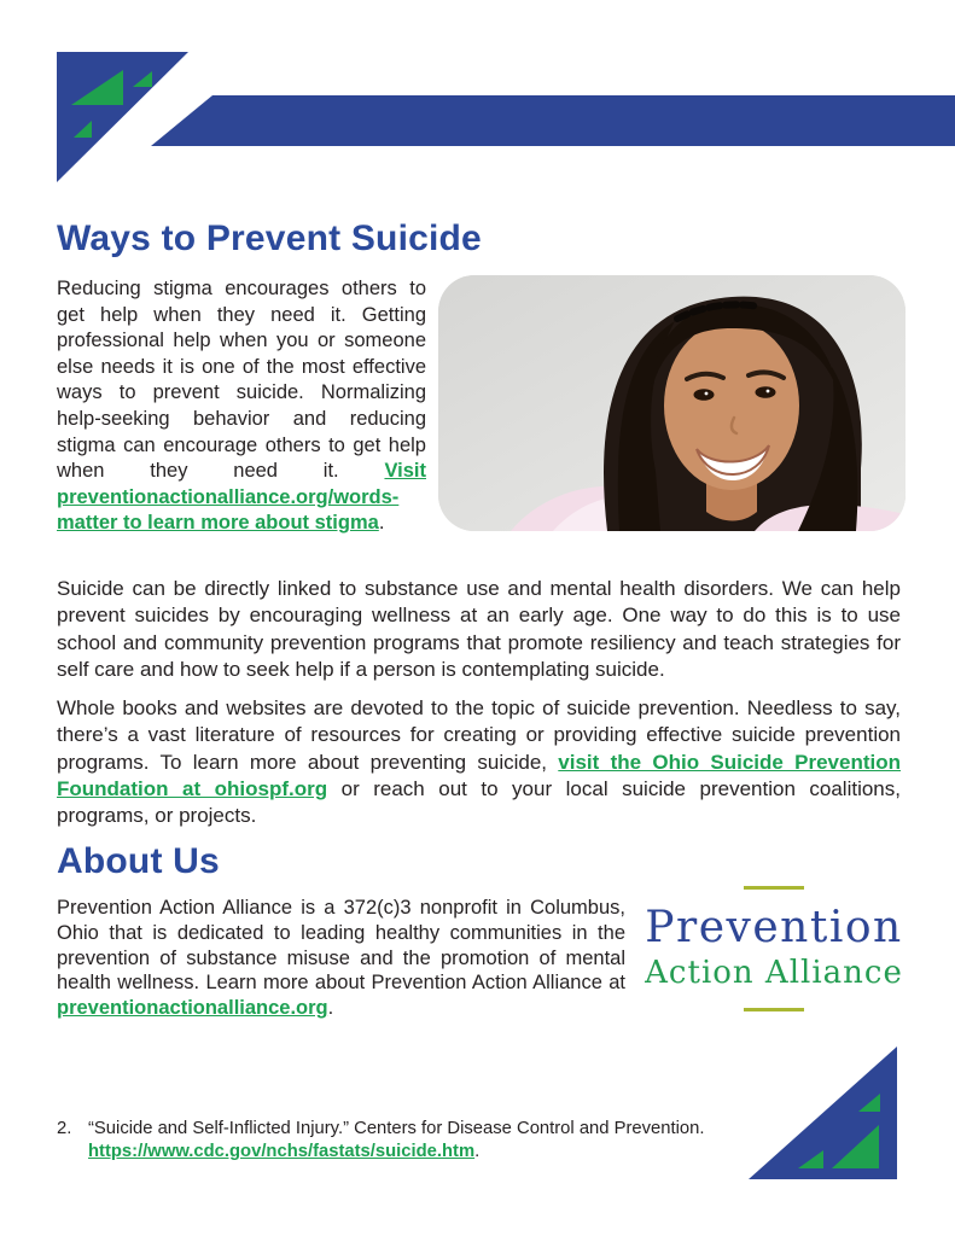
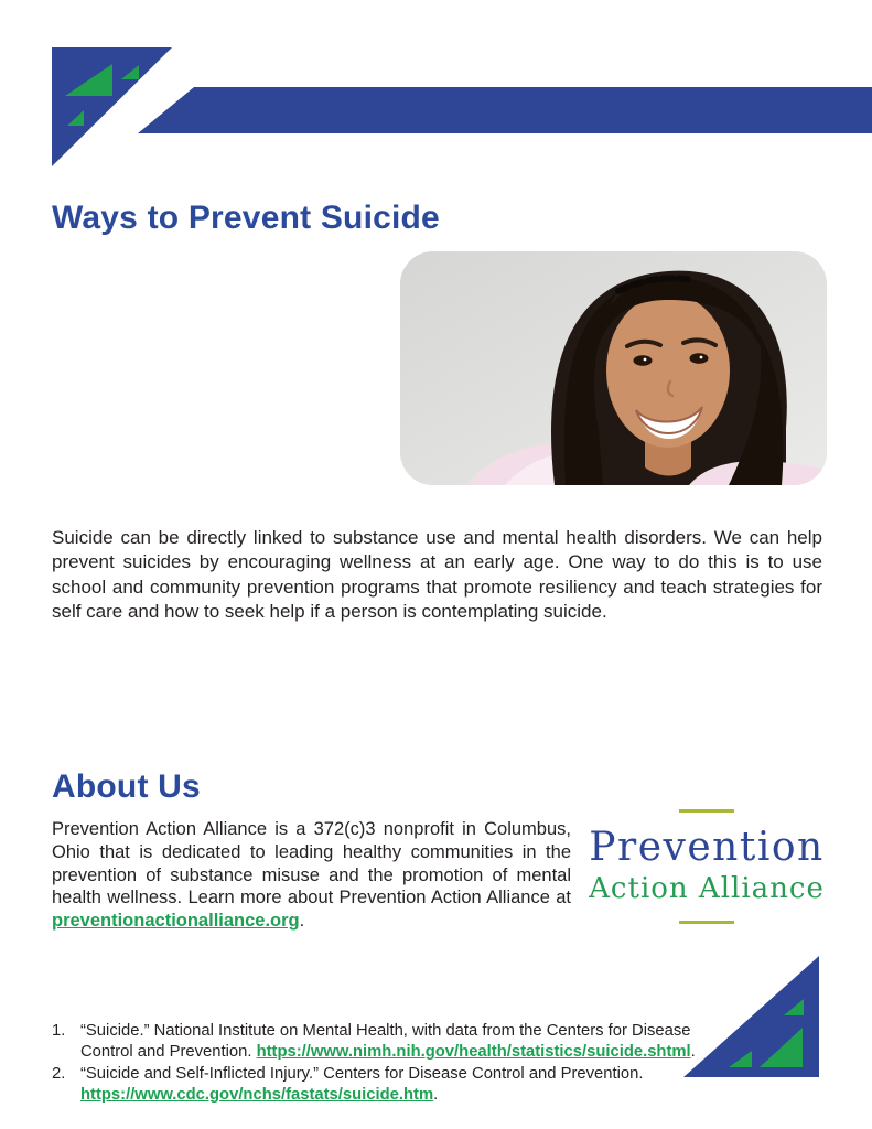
  Ways to Prevent Suicide
- Reducing stigma encourages others to get help when they need it. Getting professional help when you or someone else needs it is one of the most effective ways to prevent suicide. Normalizing help-seeking behavior and reducing stigma can encourage others to get help when they need it. Visit preventionactionalliance.org/words-matter to learn more about stigma.
  Suicide can be directly linked to substance use and mental health disorders. We can help prevent suicides by encouraging wellness at an early age. One way to do this is to use school and community prevention programs that promote resiliency and teach strategies for self care and how to seek help if a person is contemplating suicide.
- Whole books and websites are devoted to the topic of suicide prevention. Needless to say, there’s a vast literature of resources for creating or providing effective suicide prevention programs. To learn more about preventing suicide, visit the Ohio Suicide Prevention Foundation at ohiospf.org or reach out to your local suicide prevention coalitions, programs, or projects.
  About Us
  Prevention Action Alliance is a 372(c)3 nonprofit in Columbus, Ohio that is dedicated to leading healthy communities in the prevention of substance misuse and the promotion of mental health wellness. Learn more about Prevention Action Alliance at preventionactionalliance.org.
  Prevention
  Action Alliance
+ 1.
+ “Suicide.” National Institute on Mental Health, with data from the Centers for Disease Control and Prevention. https://www.nimh.nih.gov/health/statistics/suicide.shtml.
  2.
  “Suicide and Self-Inflicted Injury.” Centers for Disease Control and Prevention. https://www.cdc.gov/nchs/fastats/suicide.htm.
